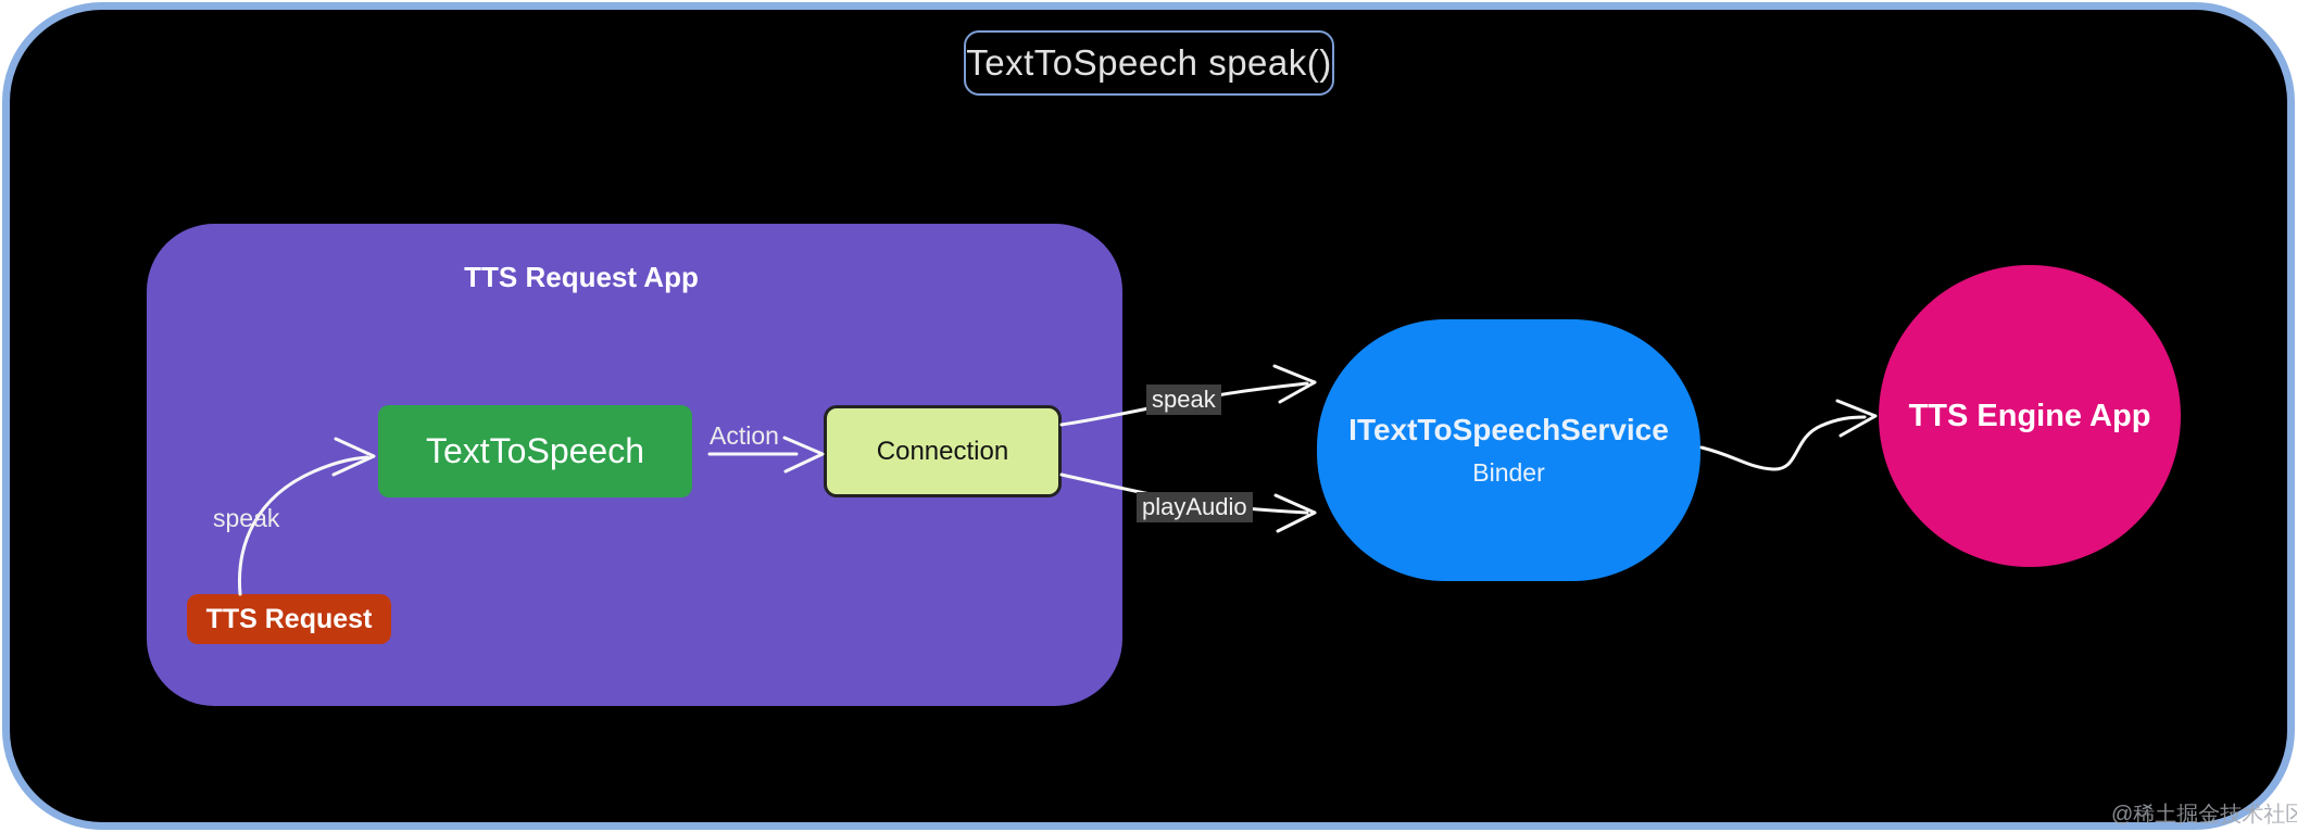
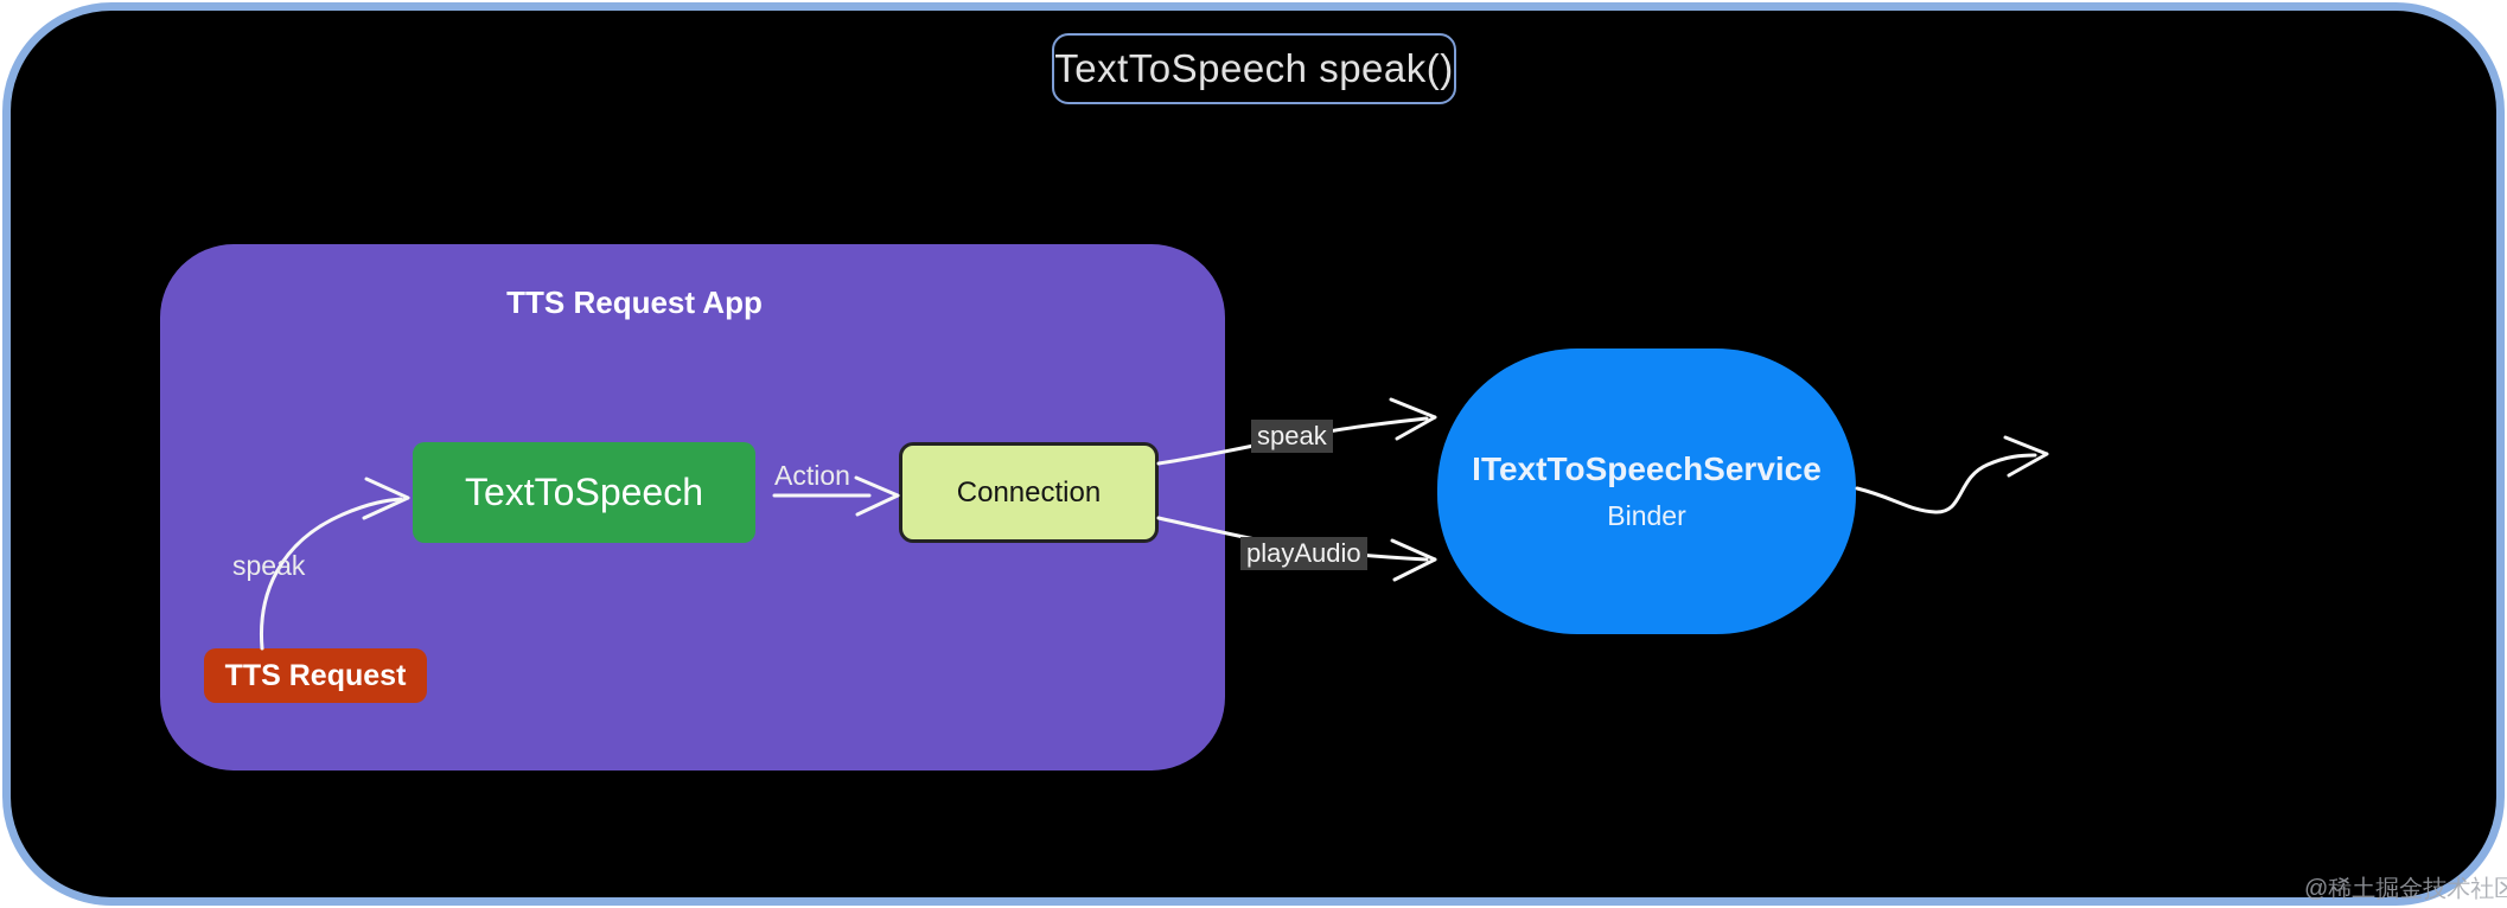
  TextToSpeech speak()
  TTS Request App
  TextToSpeech
  Connection
  TTS Request
  ITextToSpeechService
  Binder
- TTS Engine App
  speak
  Action
  speak
  playAudio
  @稀土掘金技术社区
